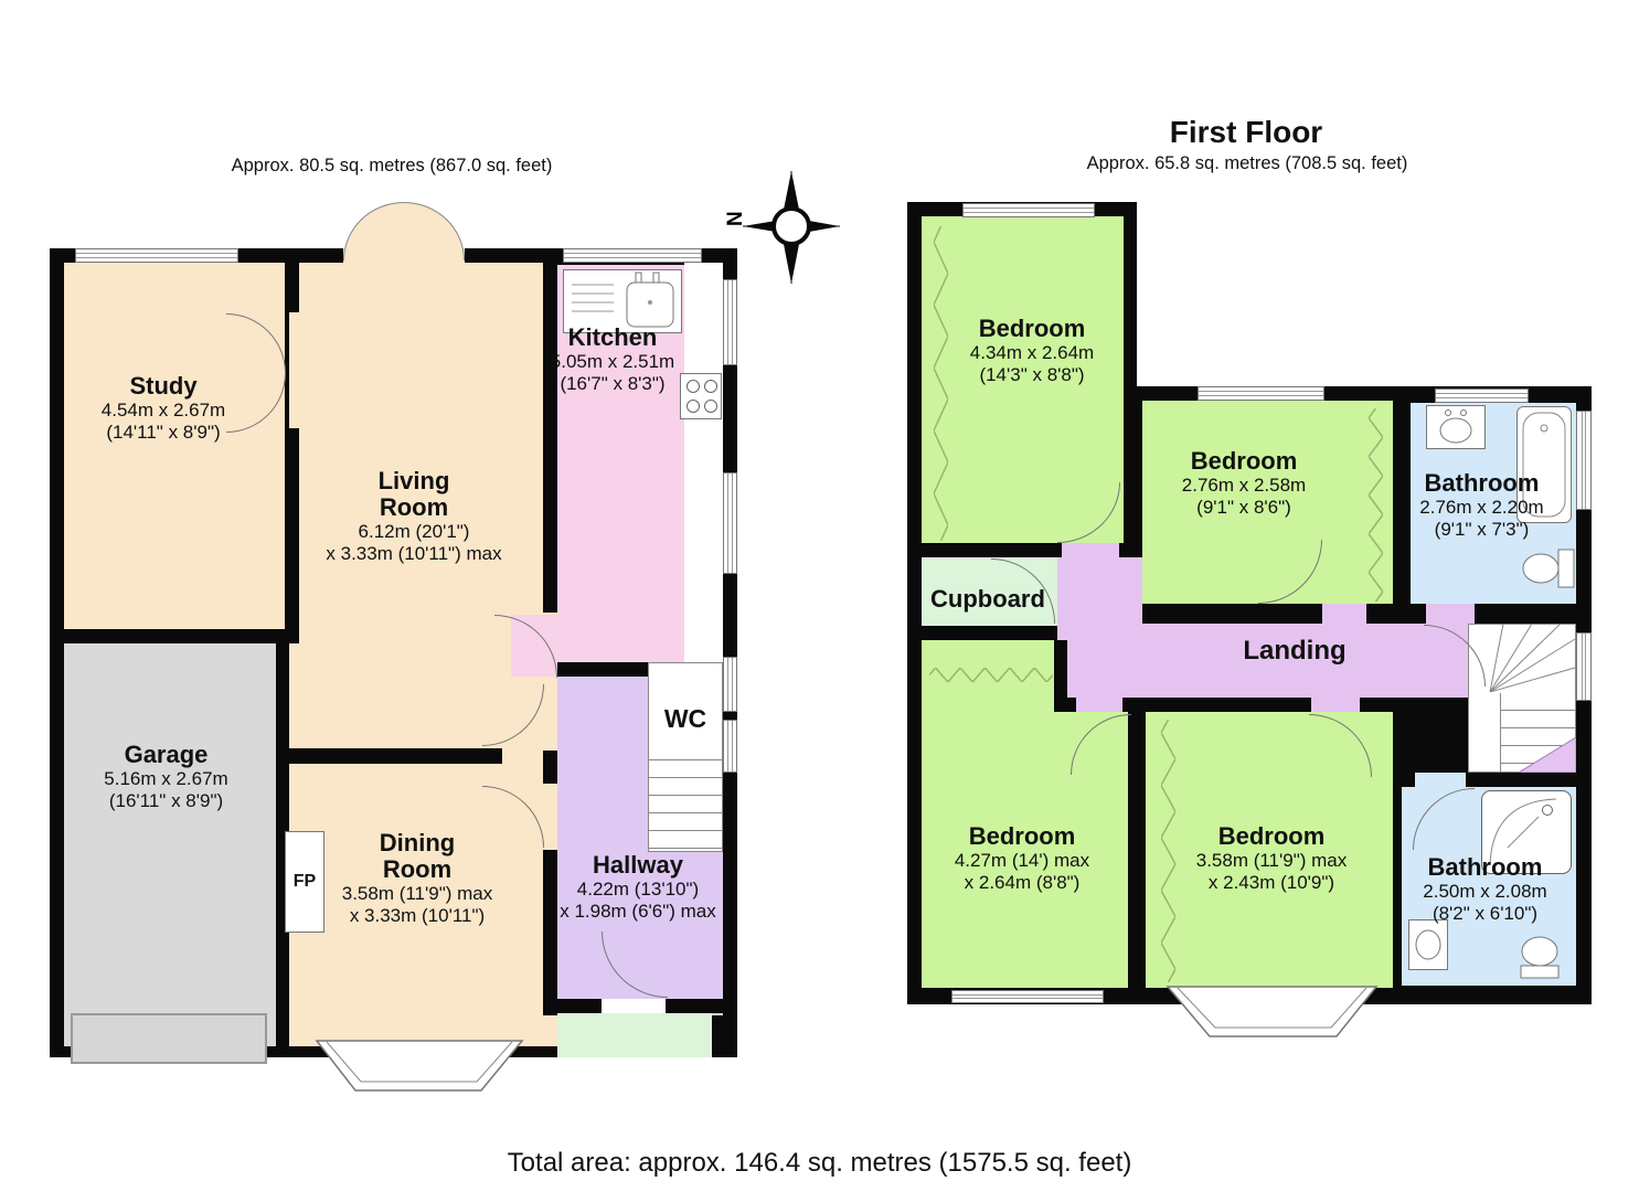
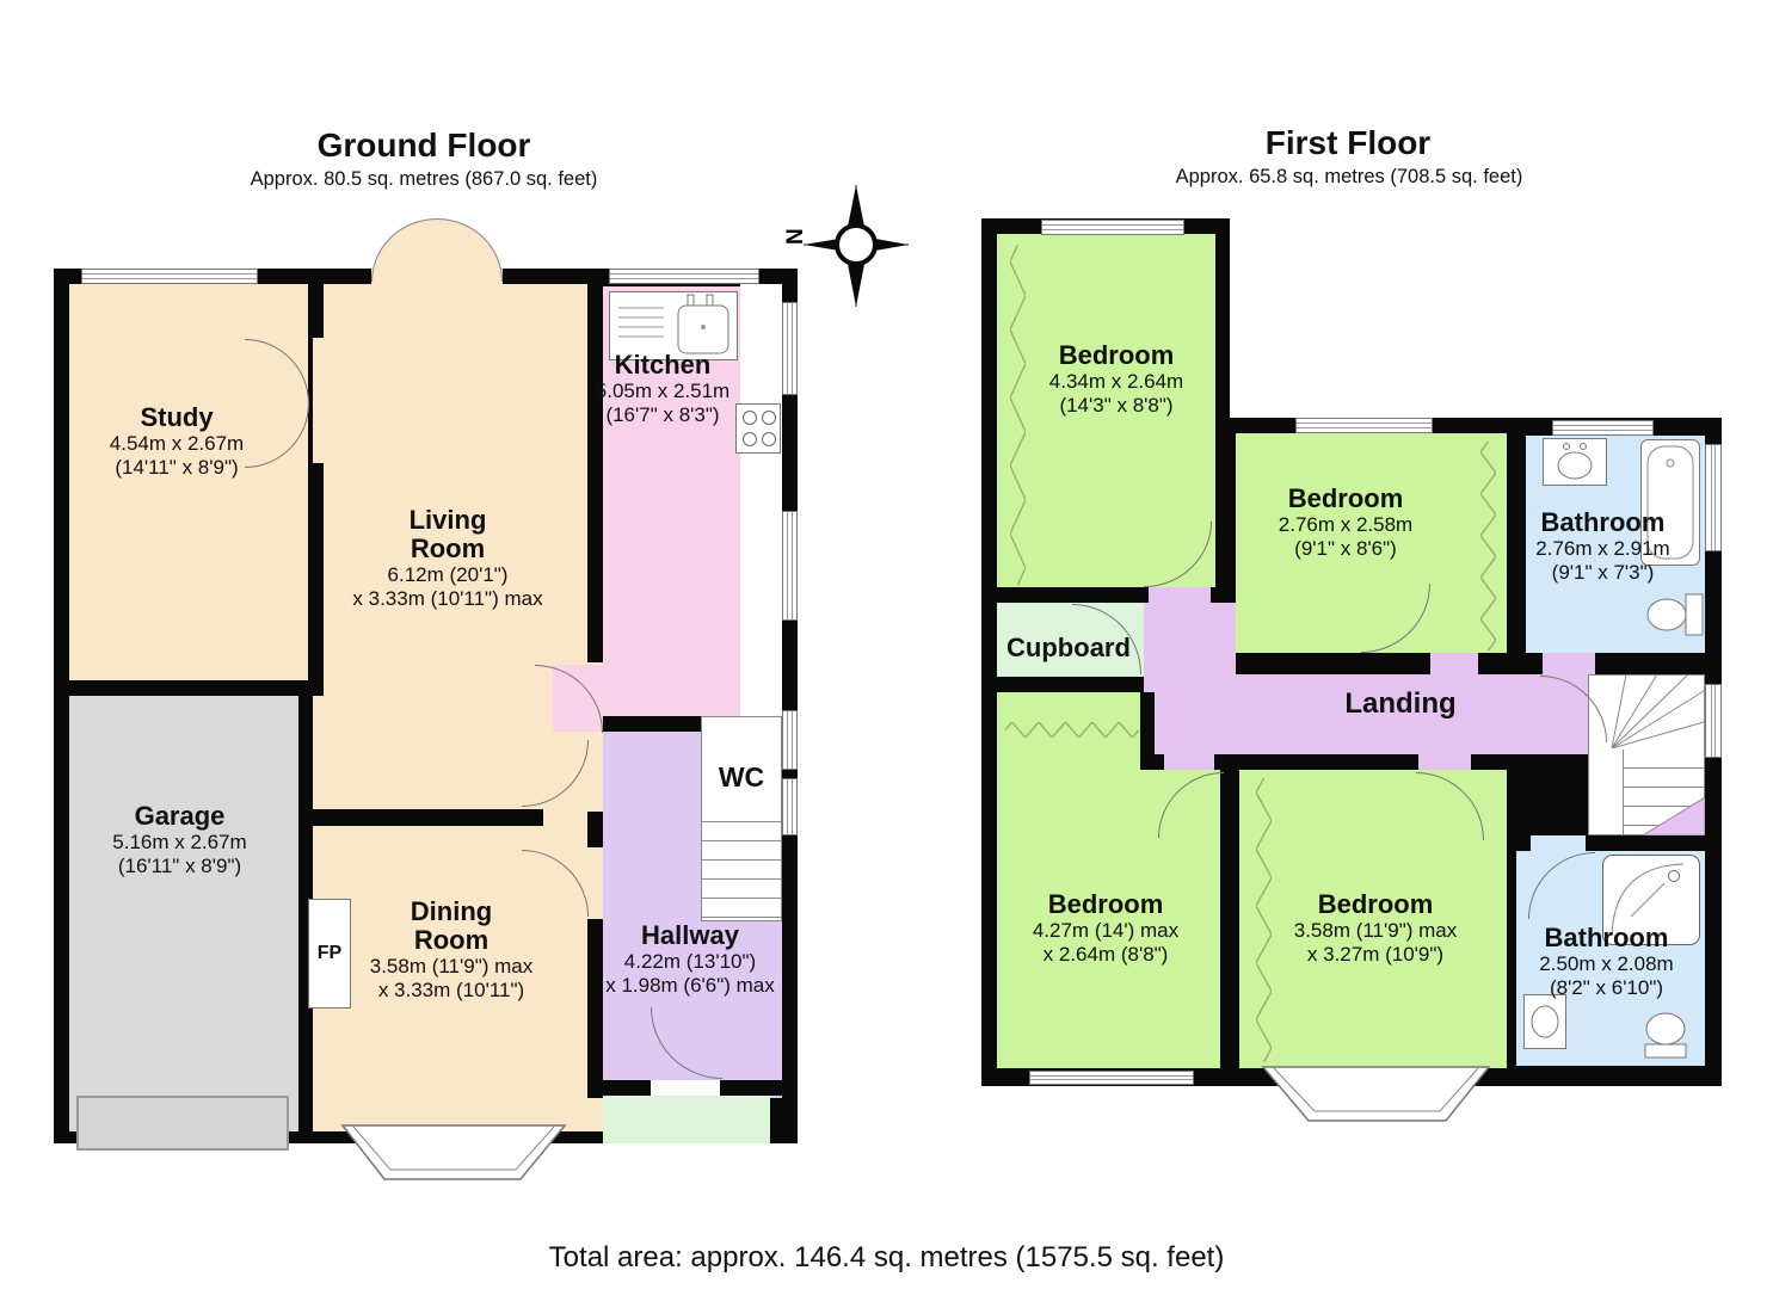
+ Ground Floor
  Approx. 80.5 sq. metres (867.0 sq. feet)
  First Floor
  Approx. 65.8 sq. metres (708.5 sq. feet)
  WC
  FP
  Study
  4.54m x 2.67m
  (14'11" x 8'9")
  Living Room
  6.12m (20'1")
  x 3.33m (10'11") max
  Kitchen
  5.05m x 2.51m
  (16'7" x 8'3")
  Garage
  5.16m x 2.67m
  (16'11" x 8'9")
  Dining Room
  3.58m (11'9") max
  x 3.33m (10'11")
  Hallway
  4.22m (13'10")
  x 1.98m (6'6") max
  Bedroom
  4.34m x 2.64m
  (14'3" x 8'8")
  Bedroom
  2.76m x 2.58m
  (9'1" x 8'6")
  Bathroom
- 2.76m x 2.20m
+ 2.76m x 2.91m
  (9'1" x 7'3")
  Cupboard
  Landing
  Bedroom
  4.27m (14') max
  x 2.64m (8'8")
  Bedroom
  3.58m (11'9") max
- x 2.43m (10'9")
+ x 3.27m (10'9")
  Bathroom
  2.50m x 2.08m
  (8'2" x 6'10")
  Total area: approx. 146.4 sq. metres (1575.5 sq. feet)
